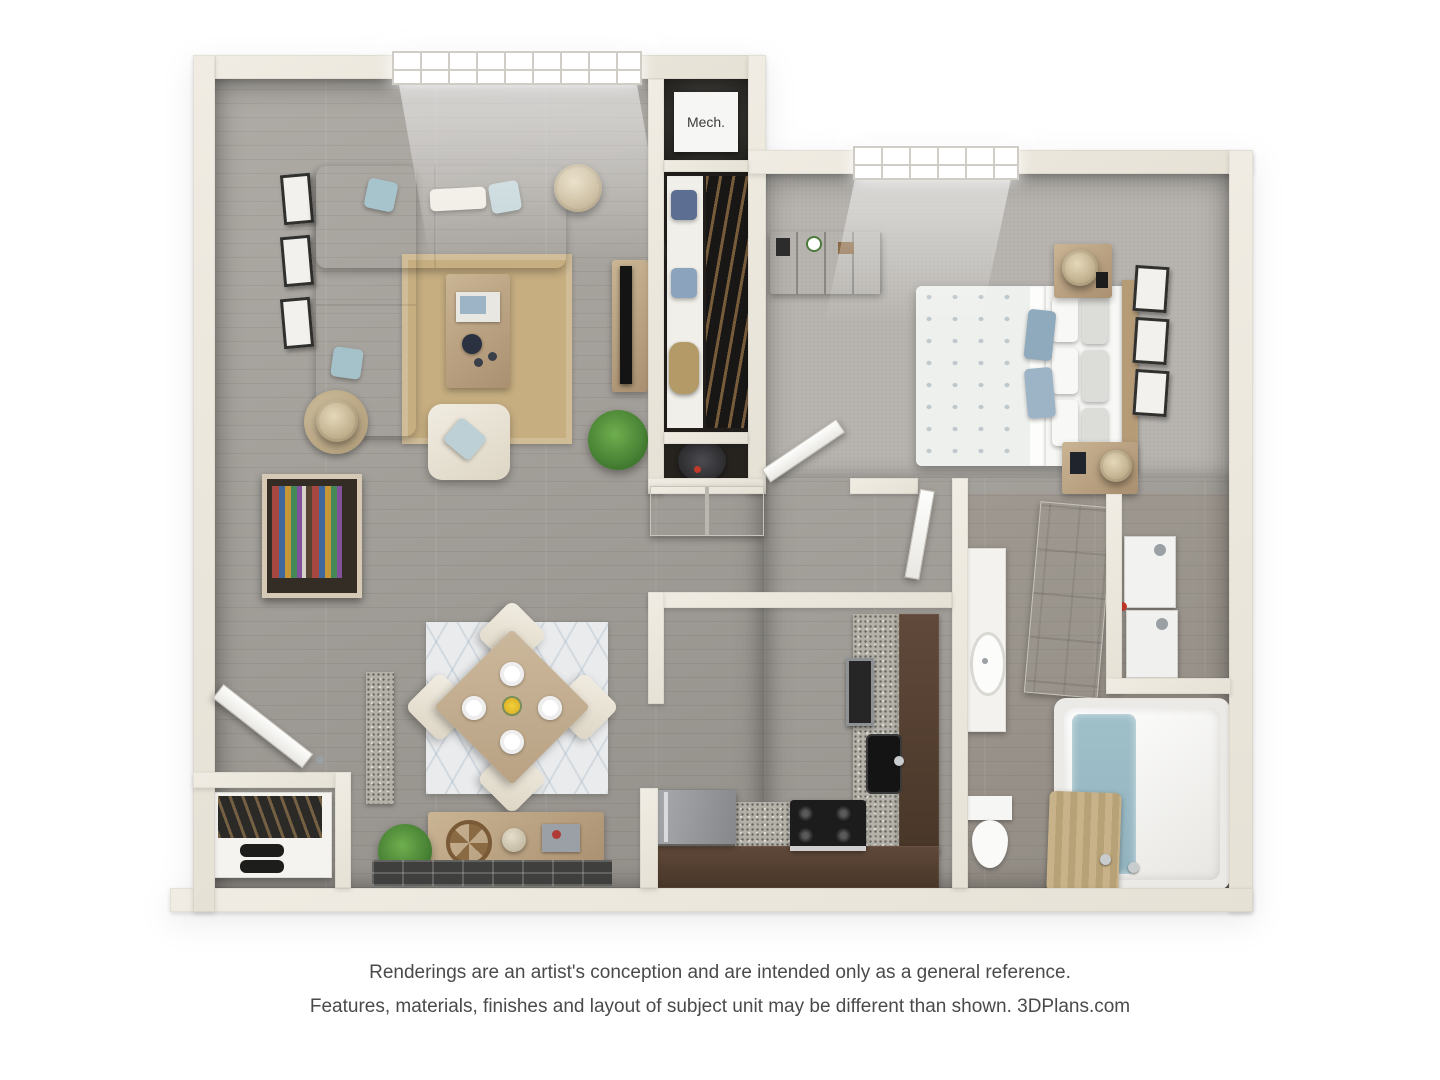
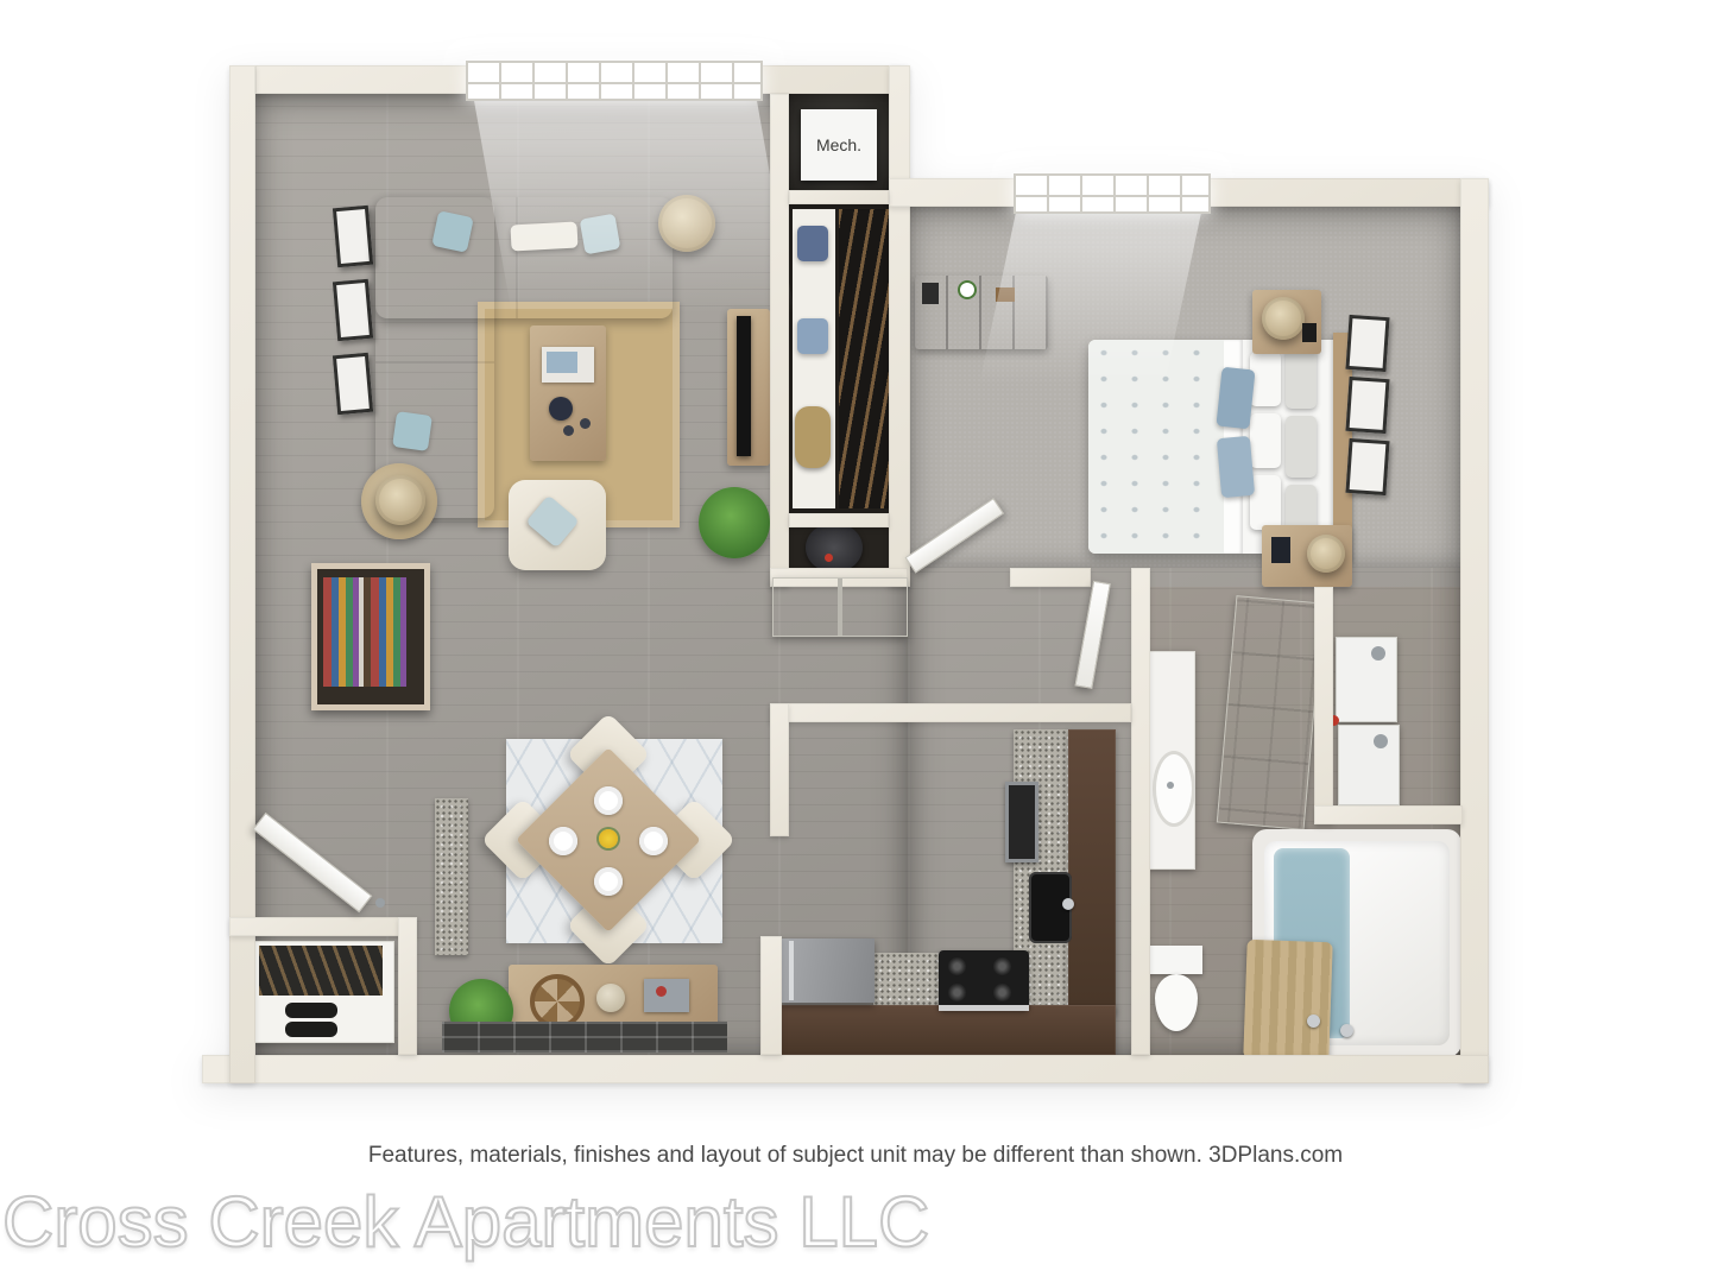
  Mech.
- Renderings are an artist's conception and are intended only as a general reference.
  Features, materials, finishes and layout of subject unit may be different than shown. 3DPlans.com
+ Cross Creek Apartments LLC
